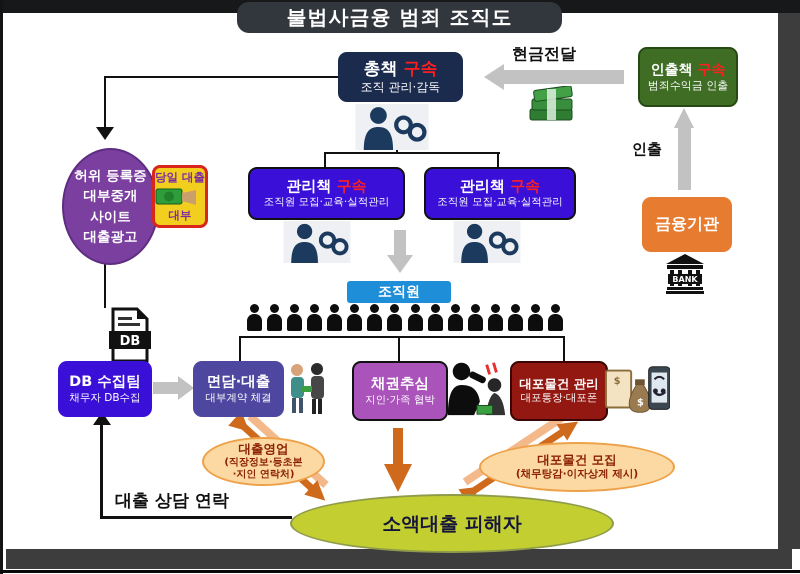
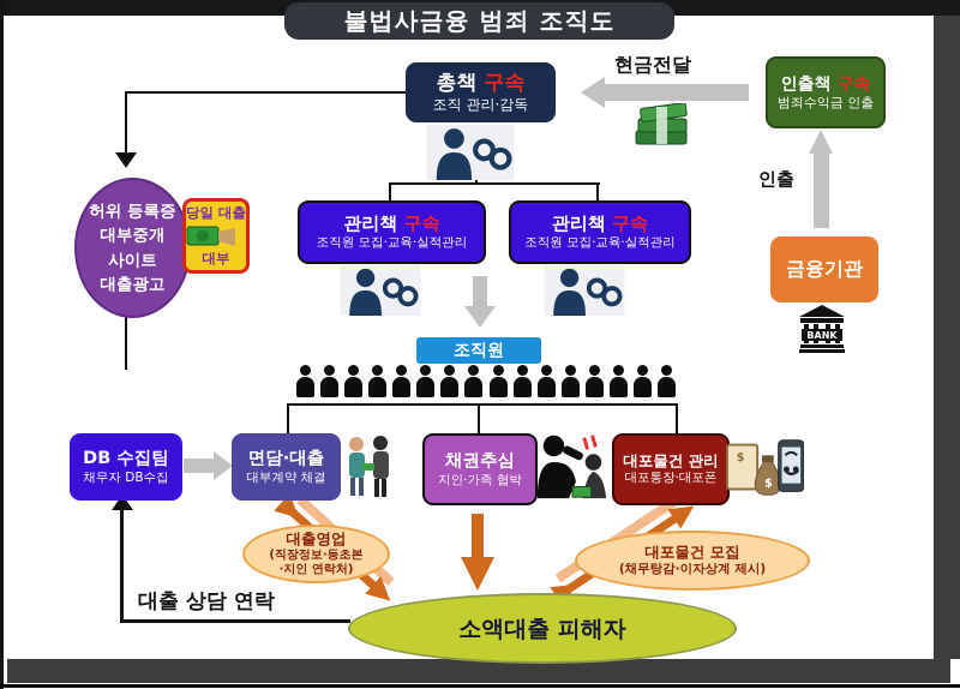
  불법사금융 범죄 조직도
  총책 구속
  조직 관리·감독
  현금전달
  인출책 구속
  범죄수익금 인출
  인출
  금융기관
  BANK
  관리책 구속
  조직원 모집·교육·실적관리
  관리책 구속
  조직원 모집·교육·실적관리
  조직원
  허위 등록증
  대부중개
  사이트
  대출광고
  당일 대출
  대부
- DB
  DB 수집팀
  채무자 DB수집
  면담·대출
  대부계약 체결
  채권추심
  지인·가족 협박
  대포물건 관리
  대포통장·대포폰
  $
  $
  대출영업
  (직장정보·등초본
  ·지인 연락처)
  대포물건 모집
  (채무탕감·이자상계 제시)
  소액대출 피해자
  대출 상담 연락
